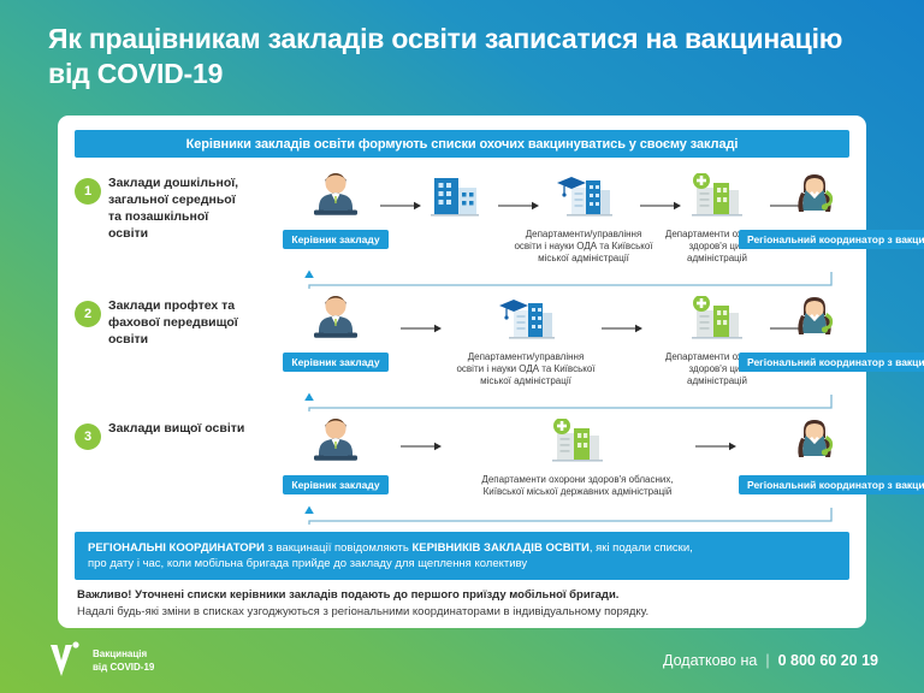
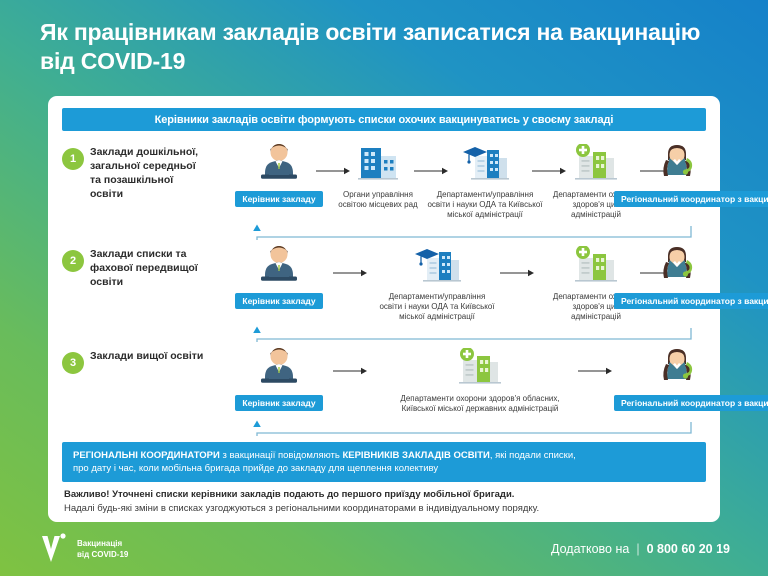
  Як працівникам закладів освіти записатися на вакцинацію від COVID-19
  Керівники закладів освіти формують списки охочих вакцинуватись у своєму закладі
  1
  Заклади дошкільної, загальної середньої та позашкільної освіти
  Керівник закладу
+ Органи управління освітою місцевих рад
  Департаменти/управління освіти і науки ОДА та Київської міської адміністрації
  Департаменти о здоров'я ц адміністрацій
  Регіональний координатор з вакци
  2
- Заклади профтех та фахової передвищої освіти
+ Заклади списки та фахової передвищої освіти
  Керівник закладу
  Департаменти/управління освіти і науки ОДА та Київської міської адміністрації
  Департаменти о здоров'я ц адміністрацій
  Регіональний координатор з вакци
  3
  Заклади вищої освіти
  Керівник закладу
  Департаменти охорони здоров'я обласних, Київської міської державних адміністрацій
  Регіональний координатор з вакци
  РЕГІОНАЛЬНІ КООРДИНАТОРИ з вакцинації повідомляють КЕРІВНИКІВ ЗАКЛАДІВ ОСВІТИ, які подали списки,
  про дату і час, коли мобільна бригада прийде до закладу для щеплення колективу
  Важливо! Уточнені списки керівники закладів подають до першого приїзду мобільної бригади.
  Надалі будь-які зміни в списках узгоджуються з регіональними координаторами в індивідуальному порядку.
  Вакцинація
  від COVID-19
  Додатково на
  |
  0 800 60 20 19
